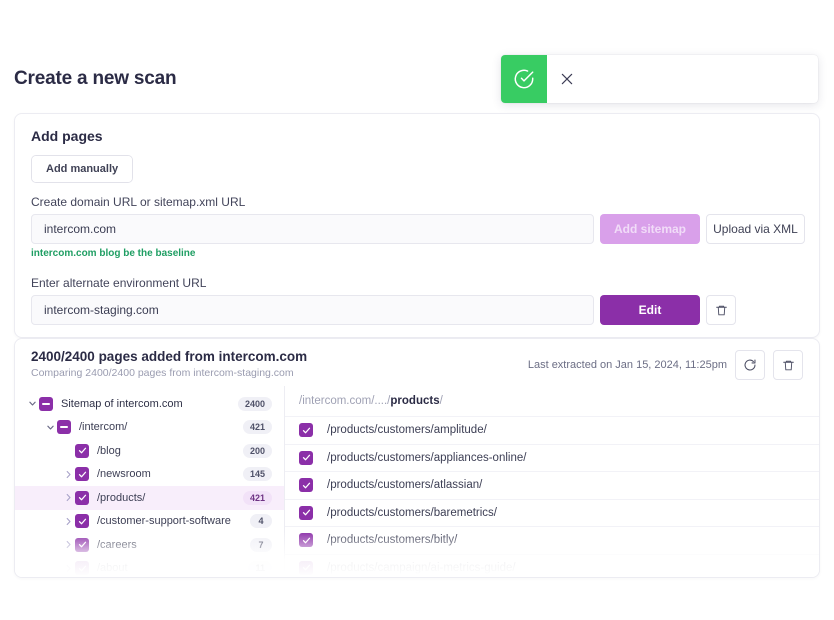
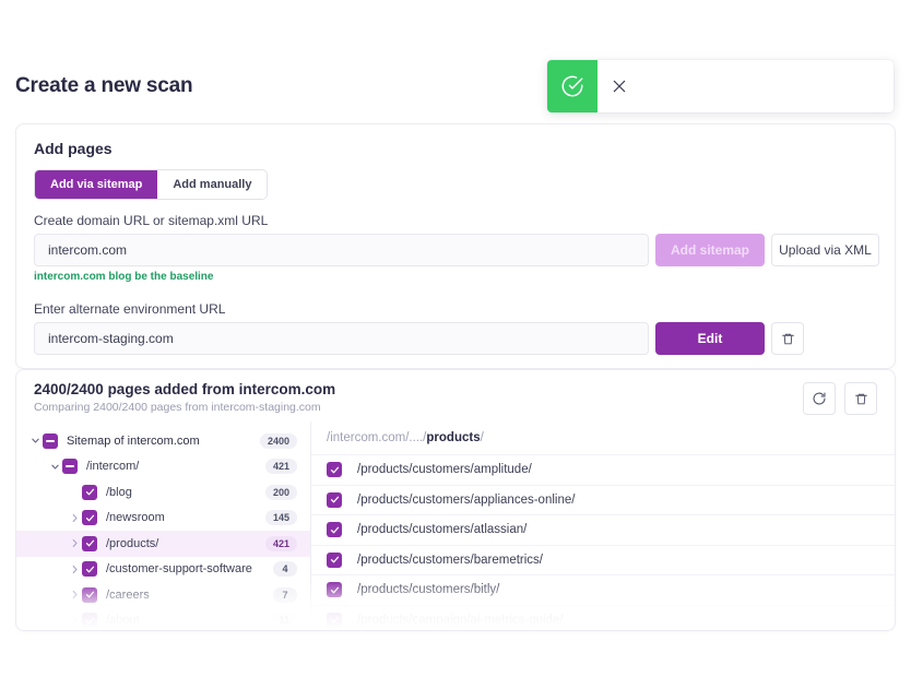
  Create a new scan
  Add pages
+ Add via sitemap
  Add manually
  Create domain URL or sitemap.xml URL
  intercom.com
  Add sitemap
  Upload via XML
  intercom.com blog be the baseline
  Enter alternate environment URL
  intercom-staging.com
  Edit
  2400/2400 pages added from intercom.com
  Comparing 2400/2400 pages from intercom-staging.com
- Last extracted on Jan 15, 2024, 11:25pm
  Sitemap of intercom.com
  2400
  /intercom/
  421
  /blog
  200
  /newsroom
  145
  /products/
  421
  /customer-support-software
  4
  /intercom.com/..../products/
  /products/customers/amplitude/
  /products/customers/appliances-online/
  /products/customers/atlassian/
  /products/customers/baremetrics/
